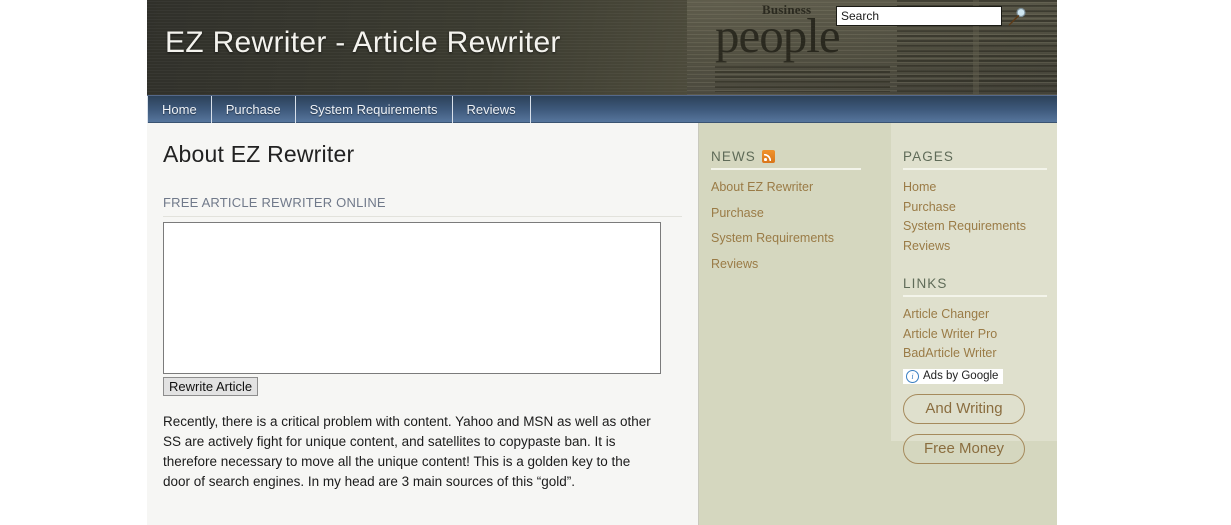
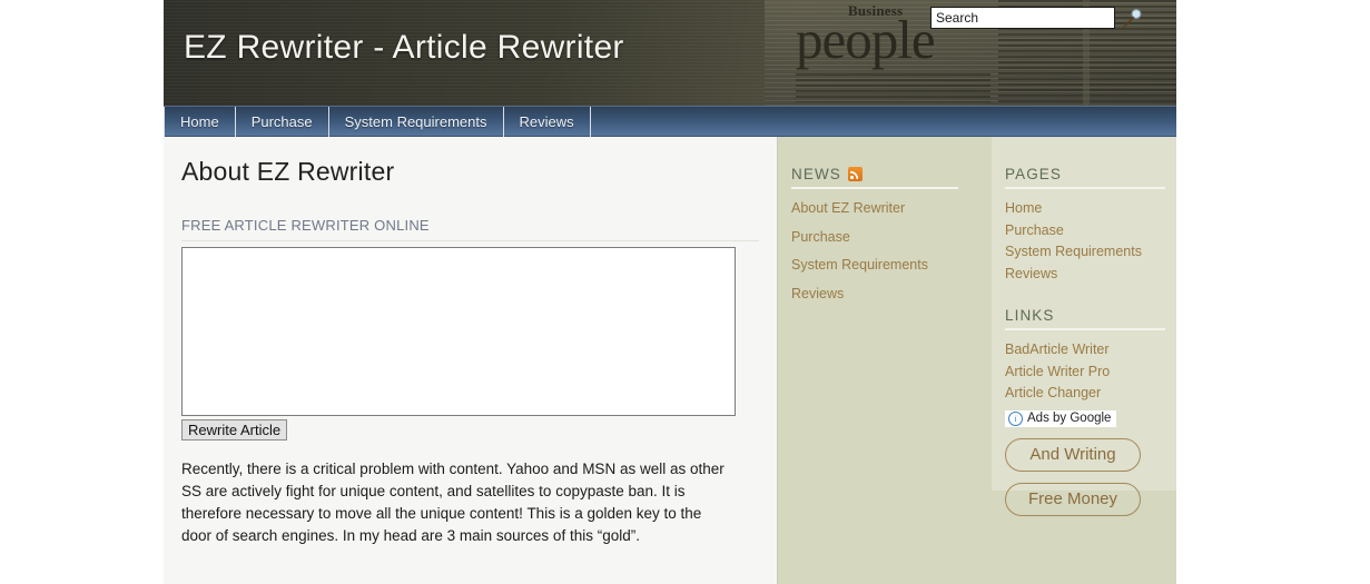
  Business
  people
  EZ Rewriter - Article Rewriter
  Search
  Home
  Purchase
  System Requirements
  Reviews
  About EZ Rewriter
  FREE ARTICLE REWRITER ONLINE
  Rewrite Article
  Recently, there is a critical problem with content. Yahoo and MSN as well as other SS are actively fight for unique content, and satellites to copypaste ban. It is therefore necessary to move all the unique content! This is a golden key to the door of search engines. In my head are 3 main sources of this “gold”.
  NEWS
  About EZ Rewriter
  Purchase
  System Requirements
  Reviews
  PAGES
  Home
  Purchase
  System Requirements
  Reviews
  LINKS
- Article Changer
+ BadArticle Writer
  Article Writer Pro
- BadArticle Writer
+ Article Changer
  i
  Ads by Google
  And Writing
  Free Money
